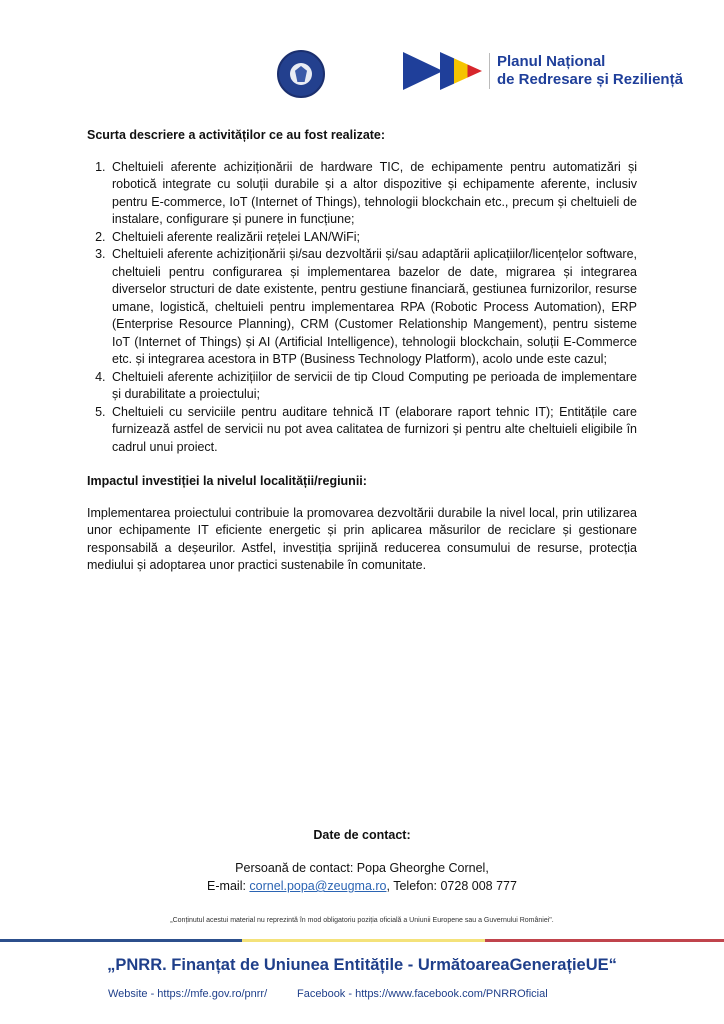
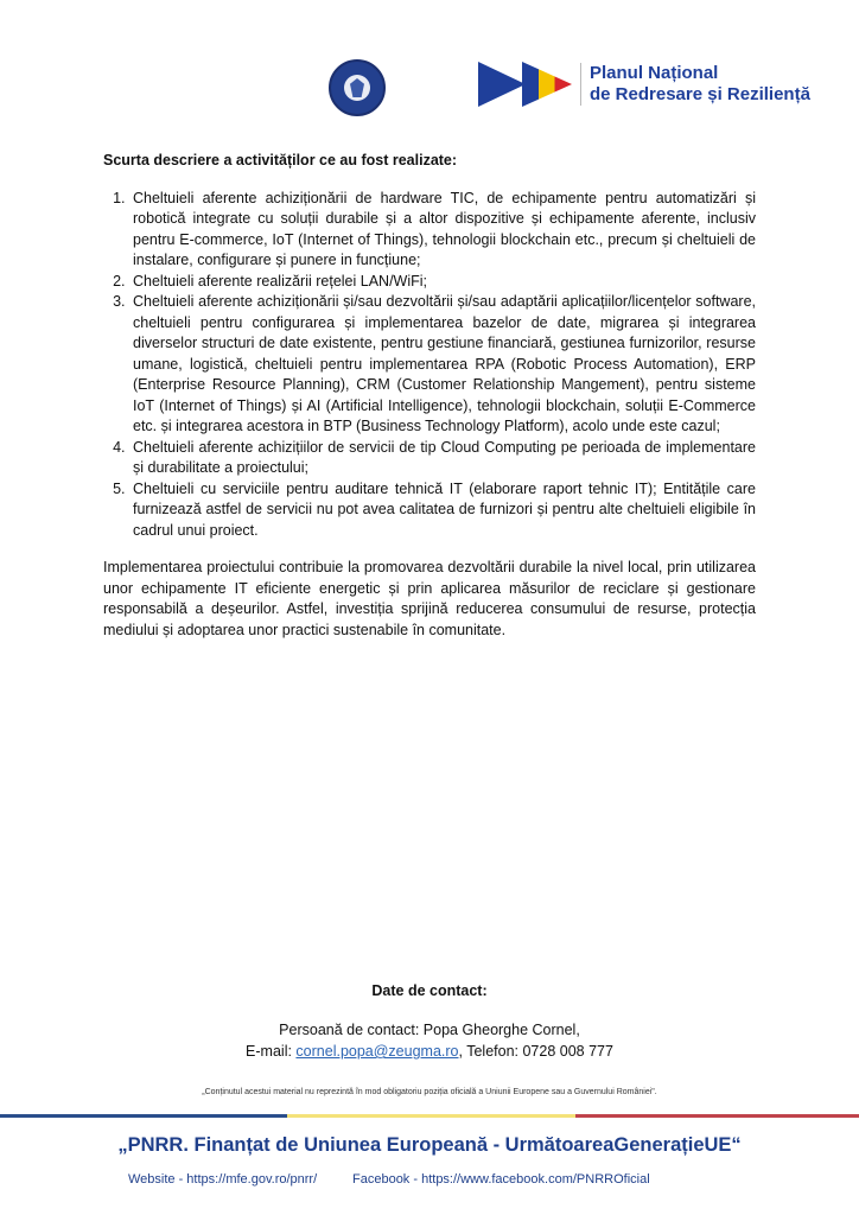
  Planul Național
  de Redresare și Reziliență
  Scurta descriere a activităților ce au fost realizate:
  Cheltuieli aferente achiziționării de hardware TIC, de echipamente pentru automatizări și robotică integrate cu soluții durabile și a altor dispozitive și echipamente aferente, inclusiv pentru E-commerce, IoT (Internet of Things), tehnologii blockchain etc., precum și cheltuieli de instalare, configurare și punere in funcțiune;
  Cheltuieli aferente realizării rețelei LAN/WiFi;
  Cheltuieli aferente achiziționării și/sau dezvoltării și/sau adaptării aplicațiilor/licențelor software, cheltuieli pentru configurarea și implementarea bazelor de date, migrarea și integrarea diverselor structuri de date existente, pentru gestiune financiară, gestiunea furnizorilor, resurse umane, logistică, cheltuieli pentru implementarea RPA (Robotic Process Automation), ERP (Enterprise Resource Planning), CRM (Customer Relationship Mangement), pentru sisteme IoT (Internet of Things) și AI (Artificial Intelligence), tehnologii blockchain, soluții E-Commerce etc. și integrarea acestora in BTP (Business Technology Platform), acolo unde este cazul;
  Cheltuieli aferente achizițiilor de servicii de tip Cloud Computing pe perioada de implementare și durabilitate a proiectului;
  Cheltuieli cu serviciile pentru auditare tehnică IT (elaborare raport tehnic IT); Entitățile care furnizează astfel de servicii nu pot avea calitatea de furnizori și pentru alte cheltuieli eligibile în cadrul unui proiect.
- Impactul investiției la nivelul localității/regiunii:
  Implementarea proiectului contribuie la promovarea dezvoltării durabile la nivel local, prin utilizarea unor echipamente IT eficiente energetic și prin aplicarea măsurilor de reciclare și gestionare responsabilă a deșeurilor. Astfel, investiția sprijină reducerea consumului de resurse, protecția mediului și adoptarea unor practici sustenabile în comunitate.
  Date de contact:
  Persoană de contact: Popa Gheorghe Cornel,
  E-mail: cornel.popa@zeugma.ro, Telefon: 0728 008 777
- „PNRR. Finanțat de Uniunea Entitățile - UrmătoareaGenerațieUE“
+ „PNRR. Finanțat de Uniunea Europeană - UrmătoareaGenerațieUE“
  Website - https://mfe.gov.ro/pnrr/
  Facebook - https://www.facebook.com/PNRROficial
